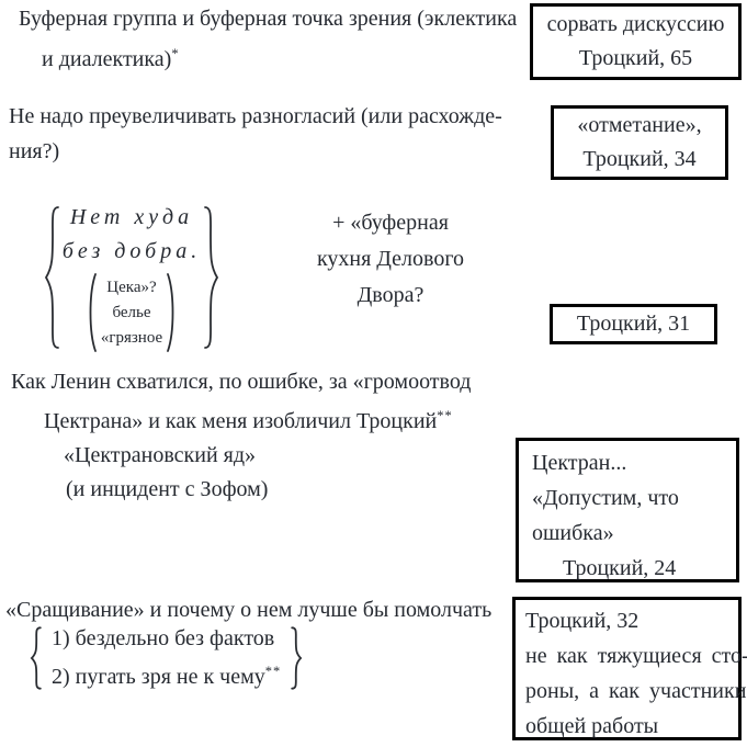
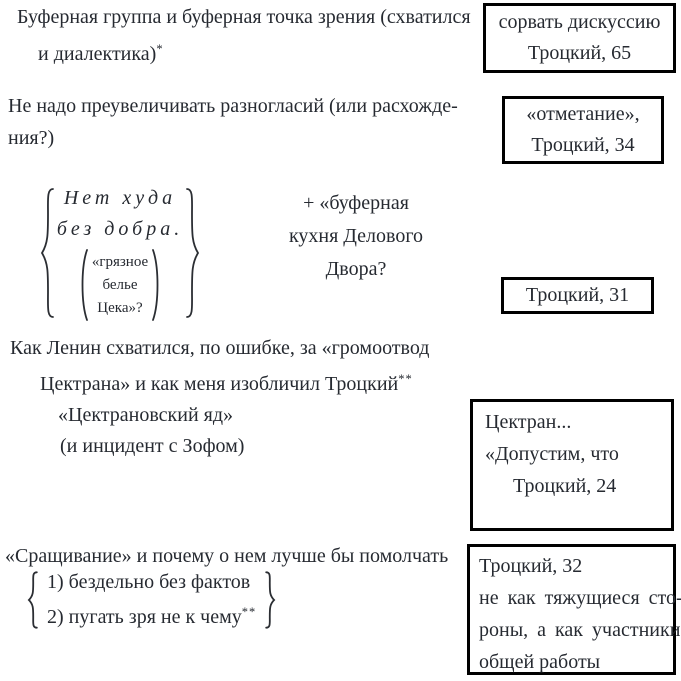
- Буферная группа и буферная точка зрения (эклектика
+ Буферная группа и буферная точка зрения (схватился
  и диалектика)*
  сорвать дискуссию
  Троцкий, 65
  Не надо преувеличивать разногласий (или расхожде-
  ния?)
  «отметание»,
  Троцкий, 34
  Нет худа
  без добра.
- Цека»?
+ «грязное
  белье
- «грязное
+ Цека»?
  + «буферная
  кухня Делового
  Двора?
  Троцкий, 31
  Как Ленин схватился, по ошибке, за «громоотвод
  Цектрана» и как меня изобличил Троцкий**
  «Цектрановский яд»
  (и инцидент с Зофом)
  Цектран...
  «Допустим, что
- ошибка»
  Троцкий, 24
  «Сращивание» и почему о нем лучше бы помолчать
  1) бездельно без фактов
  2) пугать зря не к чему**
  Троцкий, 32
  не как тяжущиеся сто-
  роны, а как участники
  общей работы
